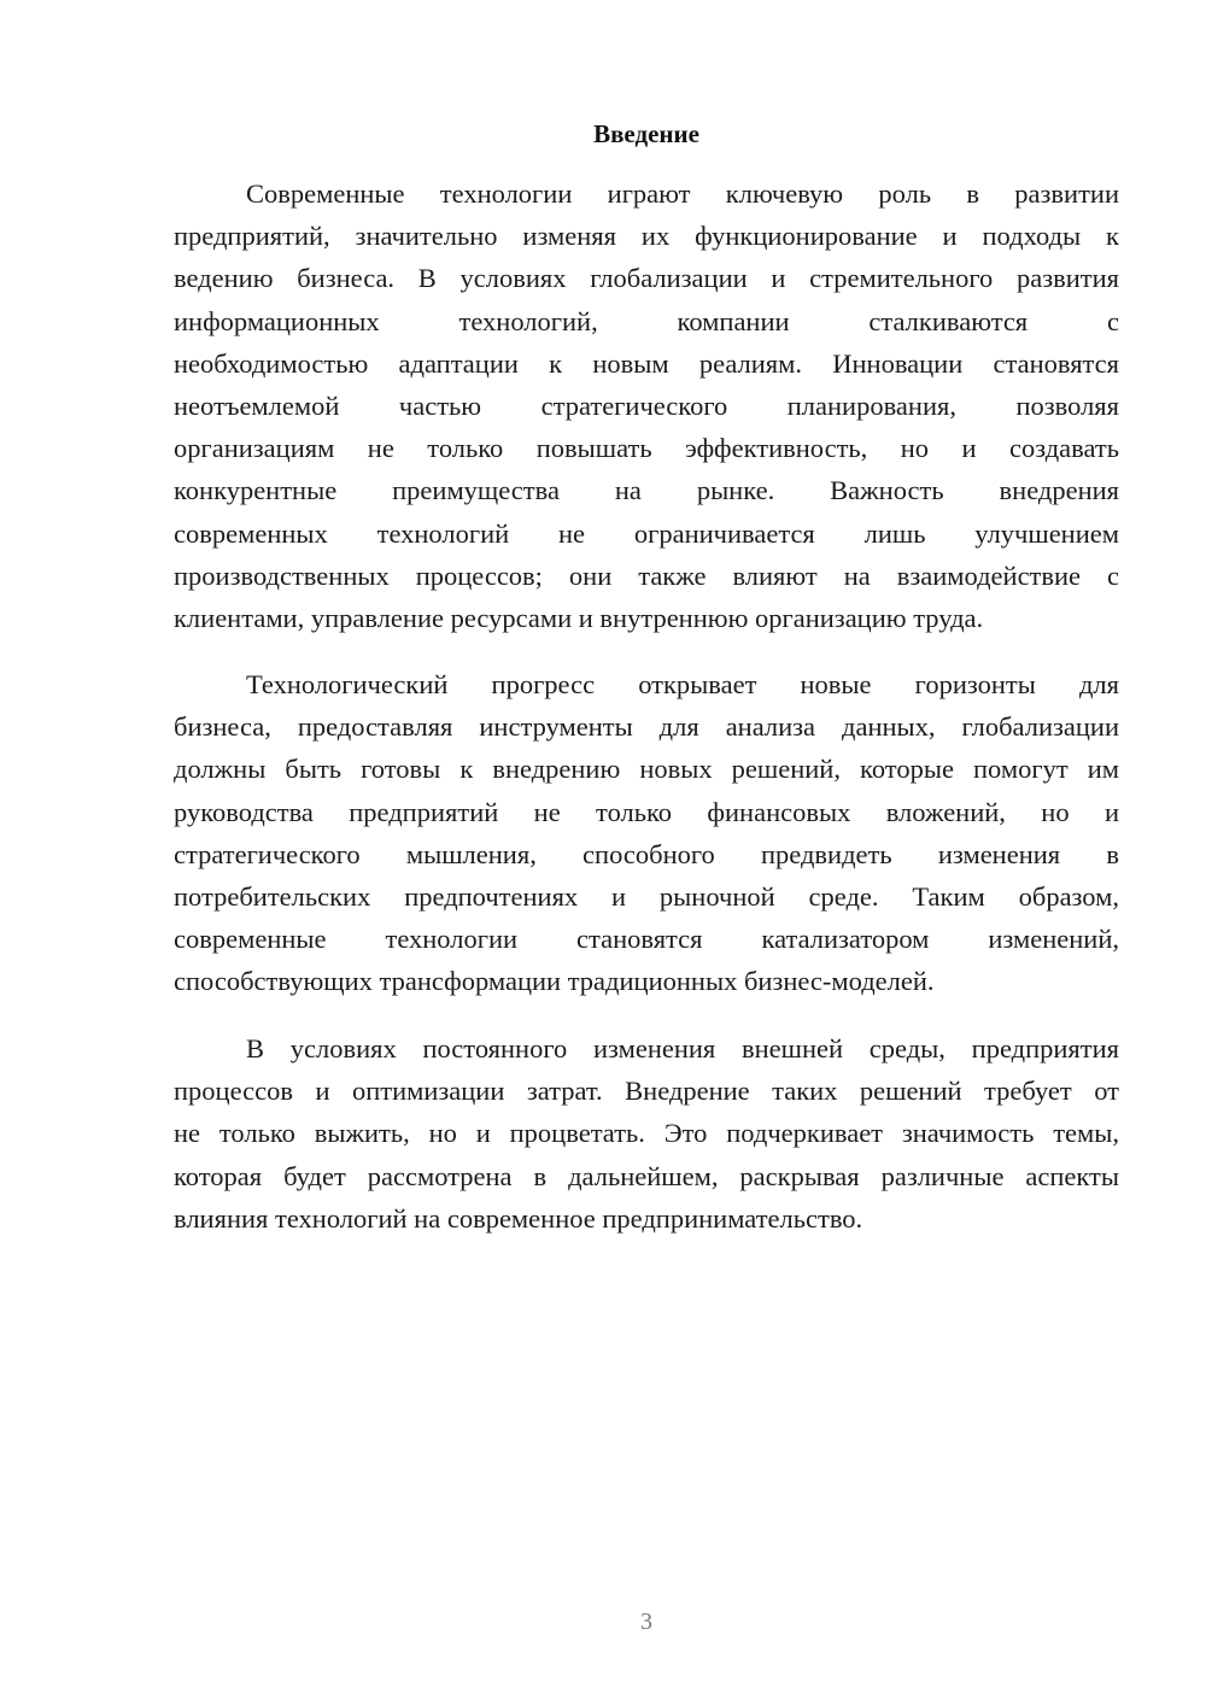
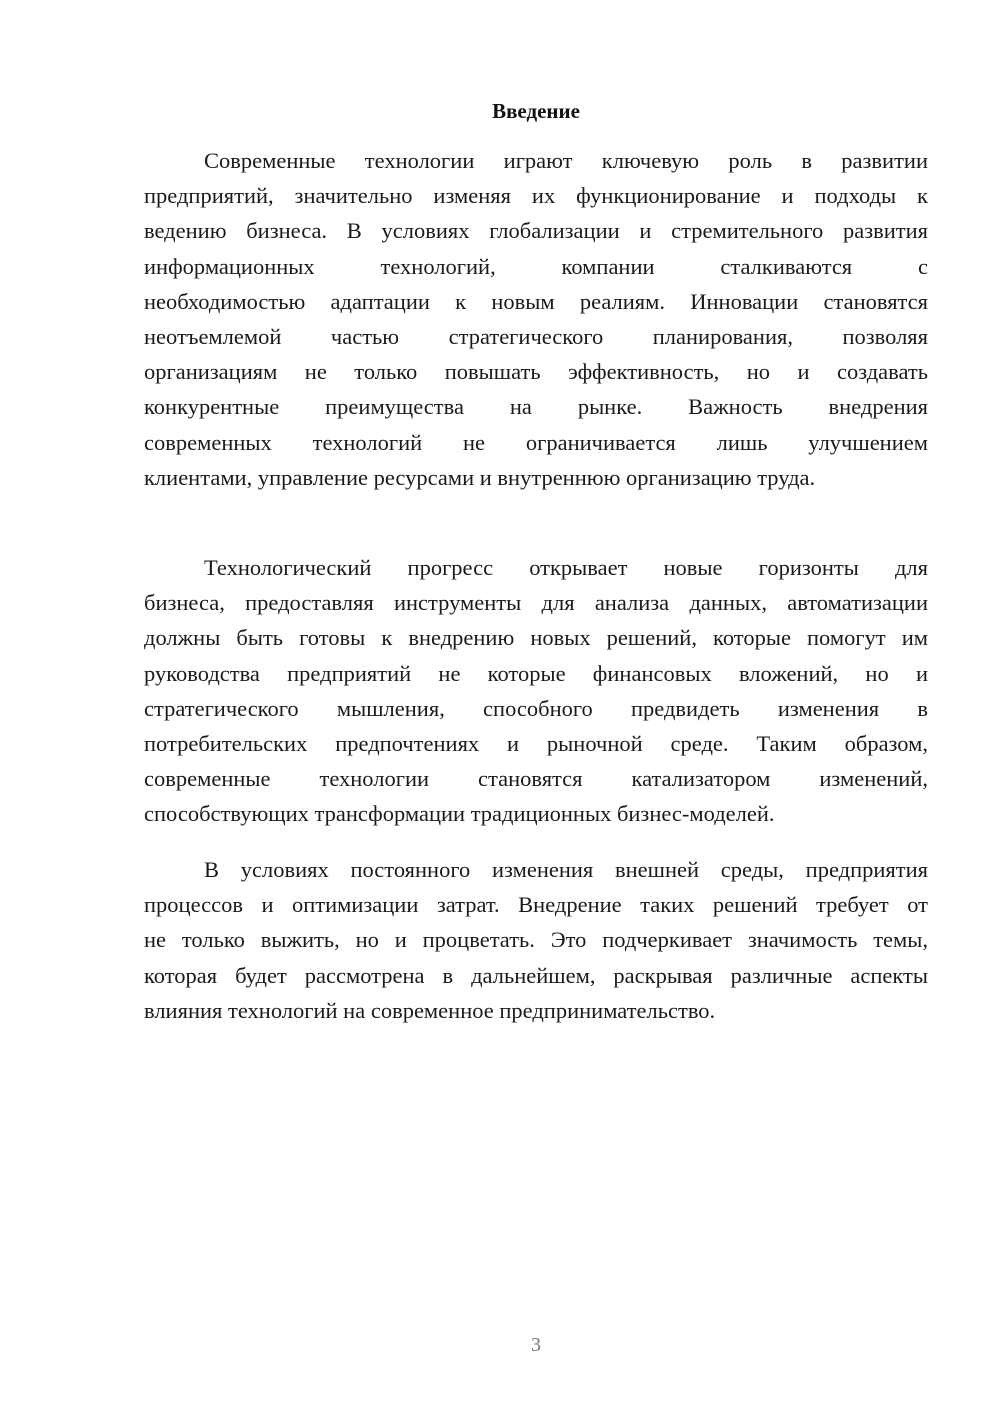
  Введение
  Современные технологии играют ключевую роль в развитии
  предприятий, значительно изменяя их функционирование и подходы к
  ведению бизнеса. В условиях глобализации и стремительного развития
  информационных технологий, компании сталкиваются с
  необходимостью адаптации к новым реалиям. Инновации становятся
  неотъемлемой частью стратегического планирования, позволяя
  организациям не только повышать эффективность, но и создавать
  конкурентные преимущества на рынке. Важность внедрения
  современных технологий не ограничивается лишь улучшением
- производственных процессов; они также влияют на взаимодействие с
  клиентами, управление ресурсами и внутреннюю организацию труда.
  Технологический прогресс открывает новые горизонты для
- бизнеса, предоставляя инструменты для анализа данных, глобализации
+ бизнеса, предоставляя инструменты для анализа данных, автоматизации
  должны быть готовы к внедрению новых решений, которые помогут им
- руководства предприятий не только финансовых вложений, но и
+ руководства предприятий не которые финансовых вложений, но и
  стратегического мышления, способного предвидеть изменения в
  потребительских предпочтениях и рыночной среде. Таким образом,
  современные технологии становятся катализатором изменений,
  способствующих трансформации традиционных бизнес-моделей.
  В условиях постоянного изменения внешней среды, предприятия
  процессов и оптимизации затрат. Внедрение таких решений требует от
  не только выжить, но и процветать. Это подчеркивает значимость темы,
  которая будет рассмотрена в дальнейшем, раскрывая различные аспекты
  влияния технологий на современное предпринимательство.
  3
